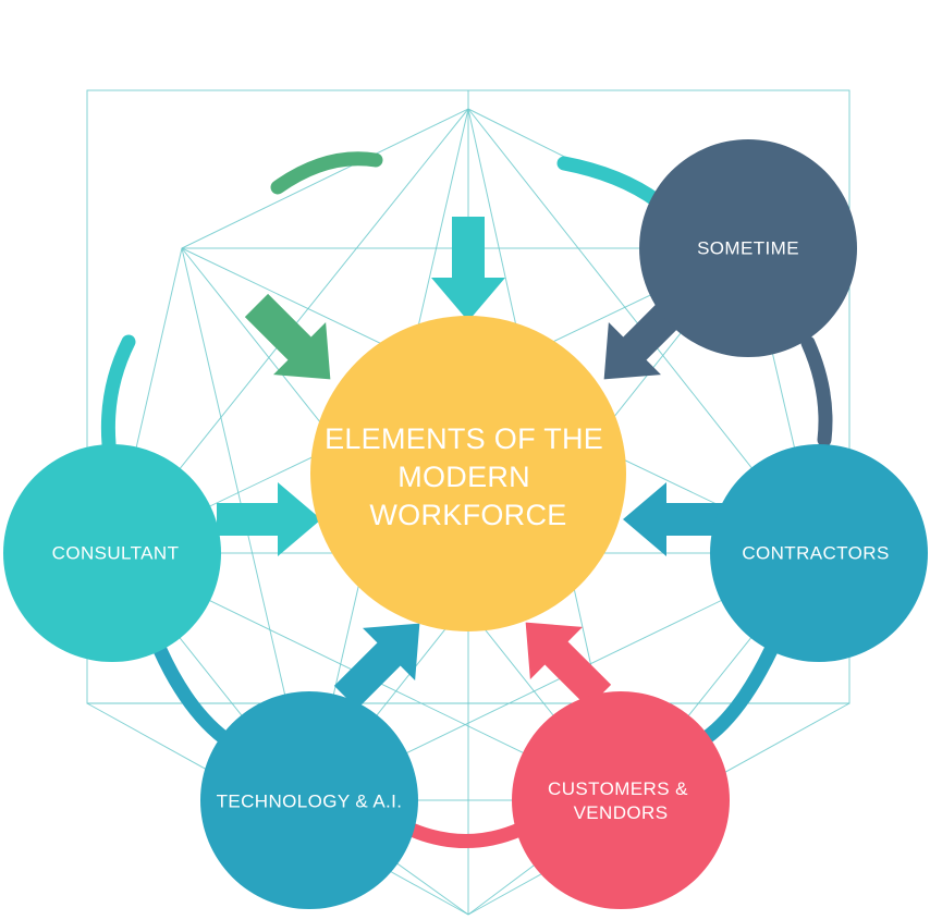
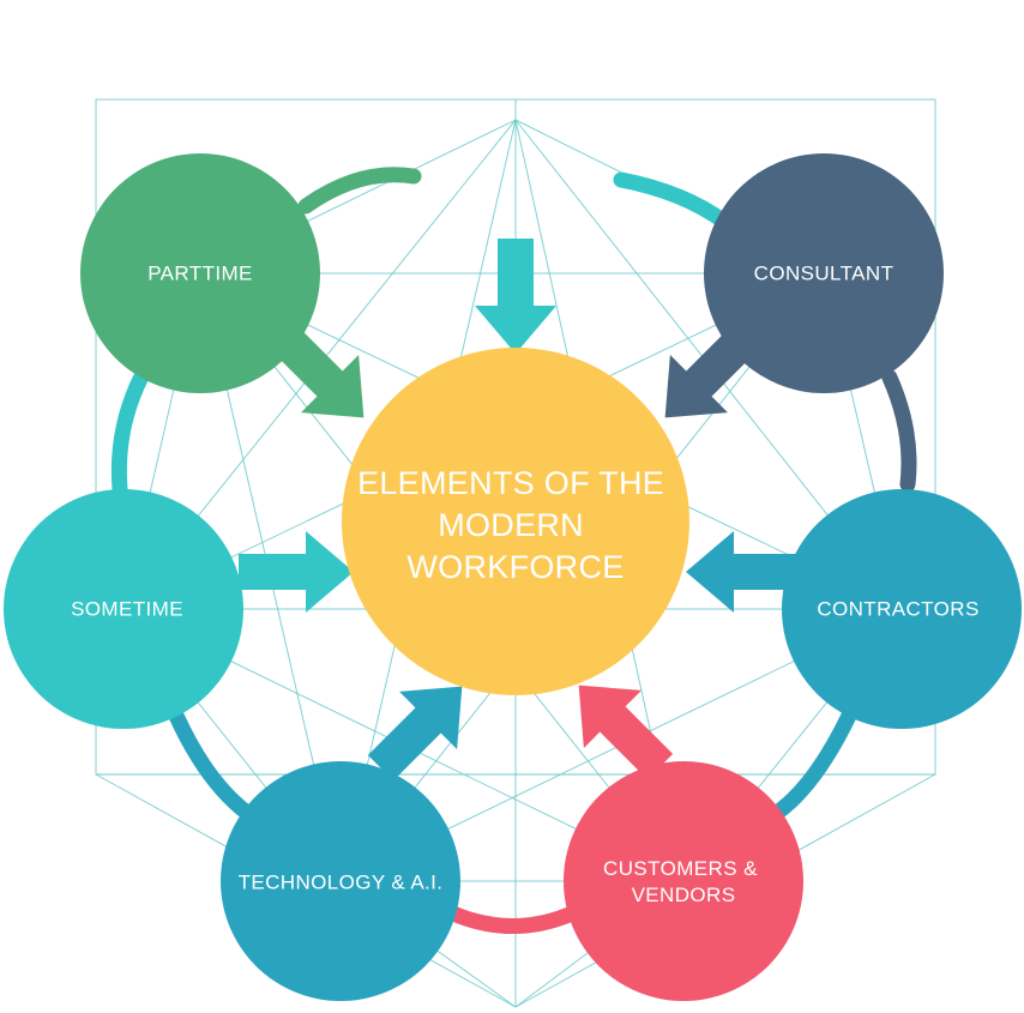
  ELEMENTS OF THE MODERN WORKFORCE
- SOMETIME
+ CONSULTANT
  CONTRACTORS
  CUSTOMERS & VENDORS
  TECHNOLOGY & A.I.
- CONSULTANT
+ SOMETIME
+ PARTTIME
